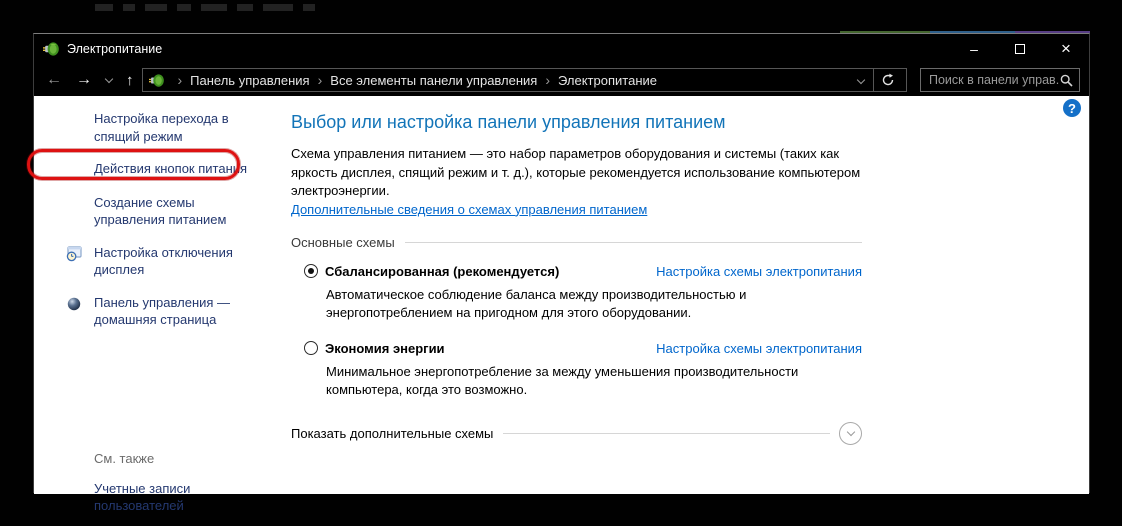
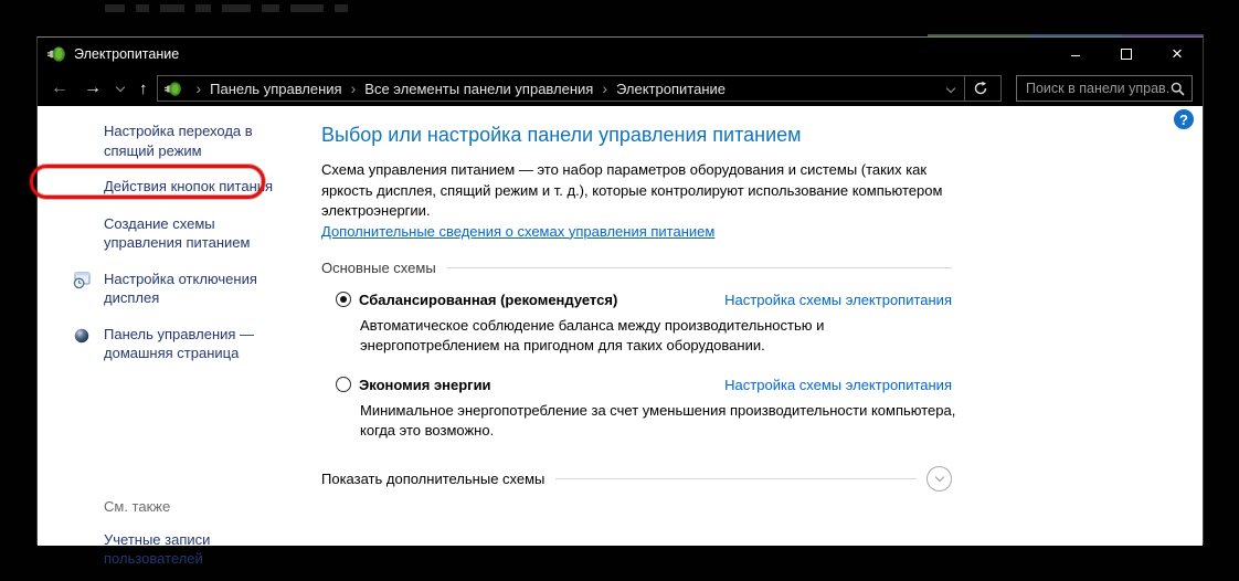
  Электропитание
  –
  ×
  ←
  →
  ↑
  ›
  Панель управления
  ›
  Все элементы панели управления
  ›
  Электропитание
  Поиск в панели управ.
  Настройка перехода в спящий режим
  Действия кнопок питания
  Создание схемы управления питанием
  Настройка отключения дисплея
  Панель управления — домашняя страница
  См. также
  Учетные записи пользователей
  Выбор или настройка панели управления питанием
- Схема управления питанием — это набор параметров оборудования и системы (таких как яркость дисплея, спящий режим и т. д.), которые рекомендуется использование компьютером электроэнергии.
+ Схема управления питанием — это набор параметров оборудования и системы (таких как яркость дисплея, спящий режим и т. д.), которые контролируют использование компьютером электроэнергии.
  Дополнительные сведения о схемах управления питанием
  Основные схемы
  Сбалансированная (рекомендуется)
  Настройка схемы электропитания
- Автоматическое соблюдение баланса между производительностью и энергопотреблением на пригодном для этого оборудовании.
+ Автоматическое соблюдение баланса между производительностью и энергопотреблением на пригодном для таких оборудовании.
  Экономия энергии
  Настройка схемы электропитания
- Минимальное энергопотребление за между уменьшения производительности компьютера, когда это возможно.
+ Минимальное энергопотребление за счет уменьшения производительности компьютера, когда это возможно.
  Показать дополнительные схемы
  ?
